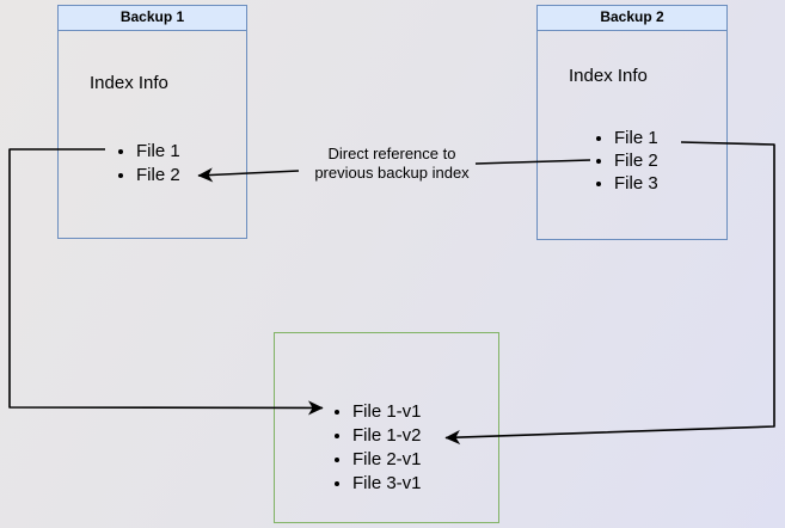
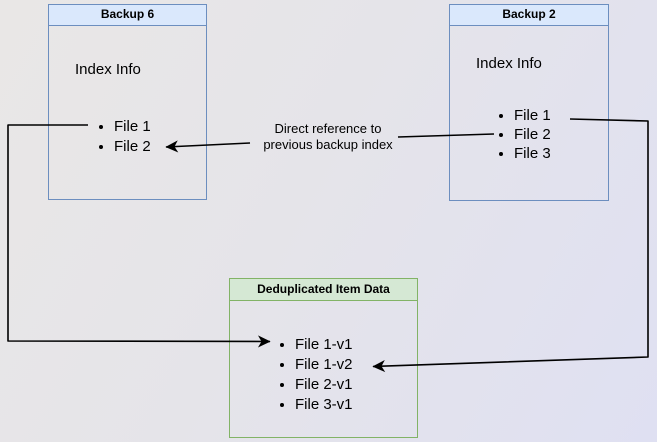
- Backup 1
+ Backup 6
  Index Info
  File 1
  File 2
  Backup 2
  Index Info
  File 1
  File 2
  File 3
+ Deduplicated Item Data
  File 1-v1
  File 1-v2
  File 2-v1
  File 3-v1
  Direct reference to
  previous backup index
